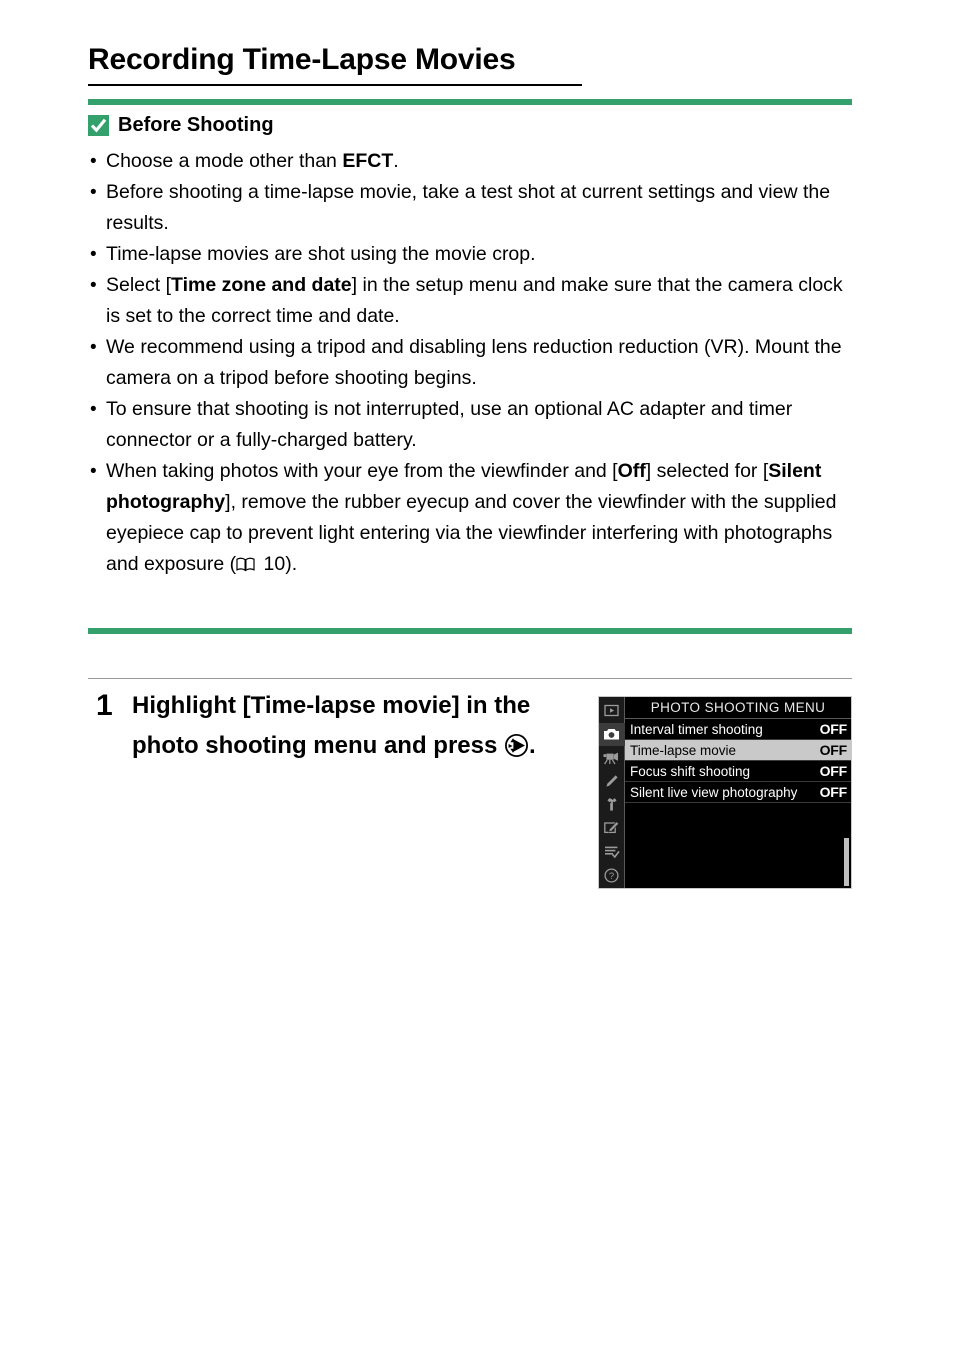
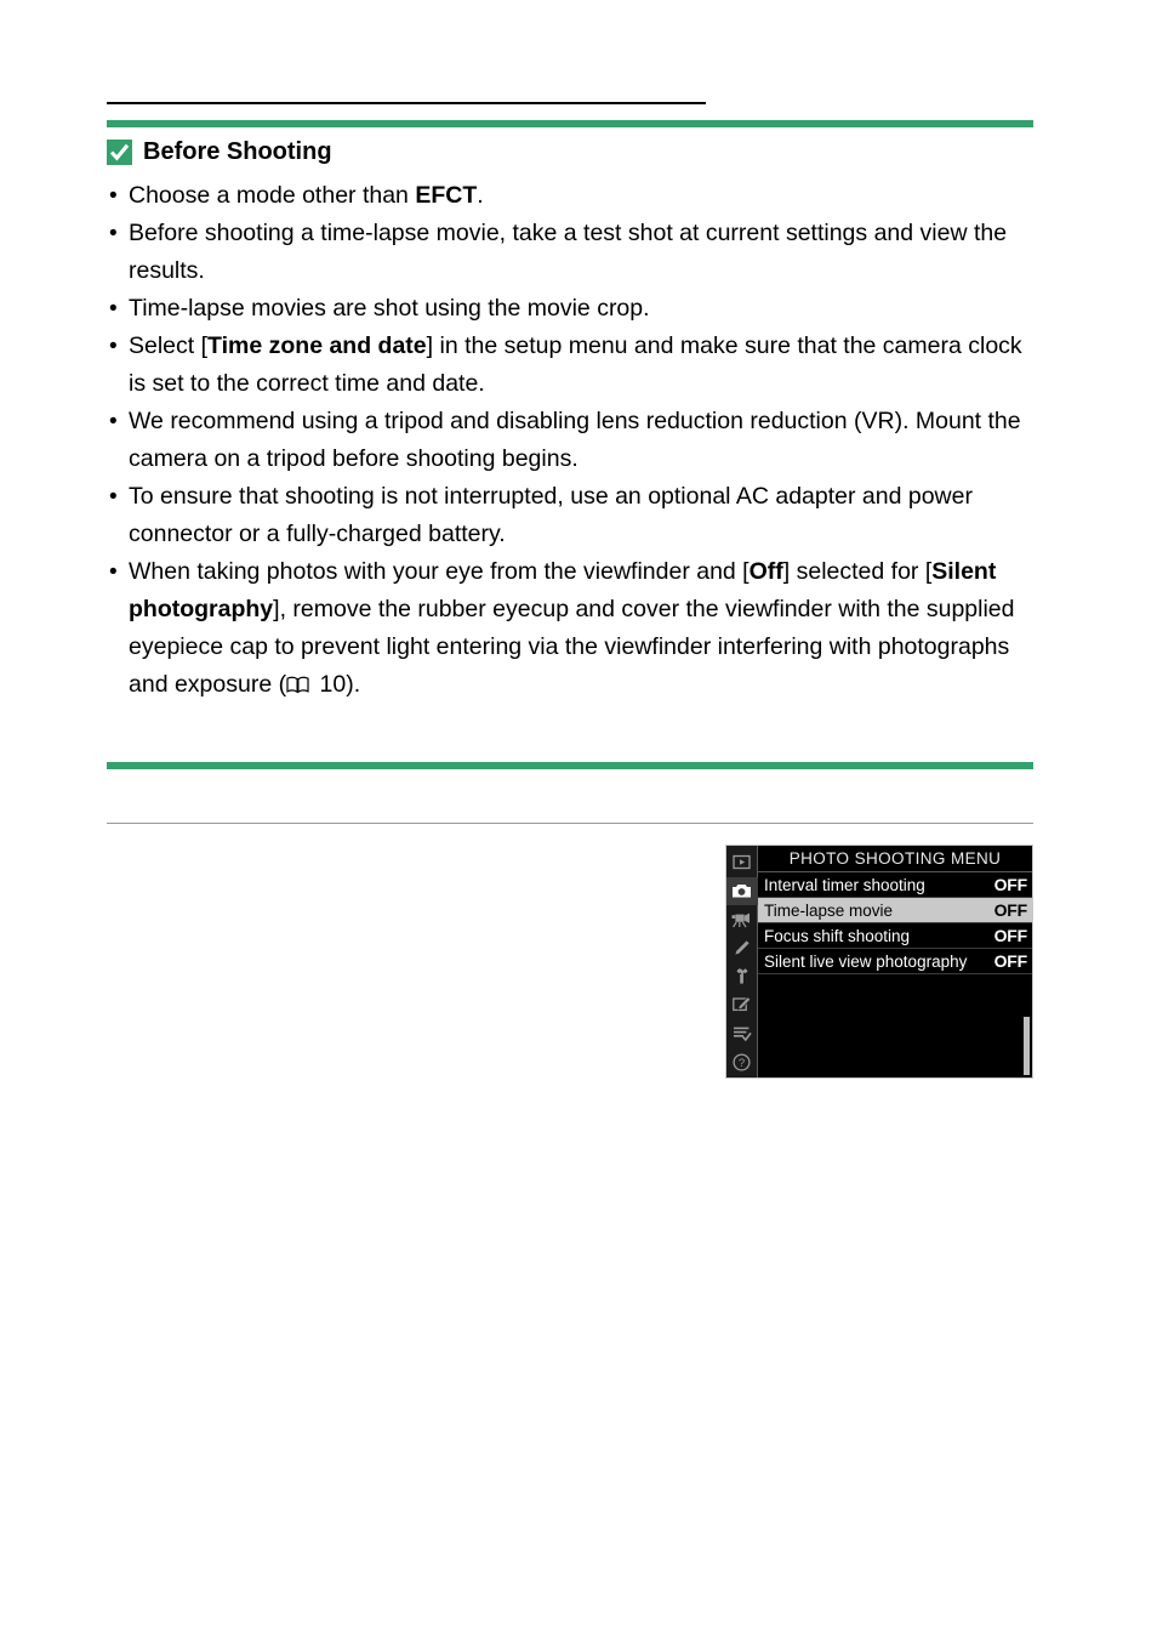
- Recording Time-Lapse Movies
  Before Shooting
  •
  Choose a mode other than EFCT.
  •
  Before shooting a time-lapse movie, take a test shot at current settings and view the results.
  •
  Time-lapse movies are shot using the movie crop.
  •
  Select [Time zone and date] in the setup menu and make sure that the camera clock is set to the correct time and date.
  •
  We recommend using a tripod and disabling lens reduction reduction (VR). Mount the camera on a tripod before shooting begins.
  •
- To ensure that shooting is not interrupted, use an optional AC adapter and timer connector or a fully-charged battery.
+ To ensure that shooting is not interrupted, use an optional AC adapter and power connector or a fully-charged battery.
  •
  When taking photos with your eye from the viewfinder and [Off] selected for [Silent photography], remove the rubber eyecup and cover the viewfinder with the supplied eyepiece cap to prevent light entering via the viewfinder interfering with photographs and exposure ( 10).
- 1
- Highlight [Time-lapse movie] in the photo shooting menu and press .
  ?
  PHOTO SHOOTING MENU
  Interval timer shooting
  OFF
  Time-lapse movie
  OFF
  Focus shift shooting
  OFF
  Silent live view photography
  OFF
